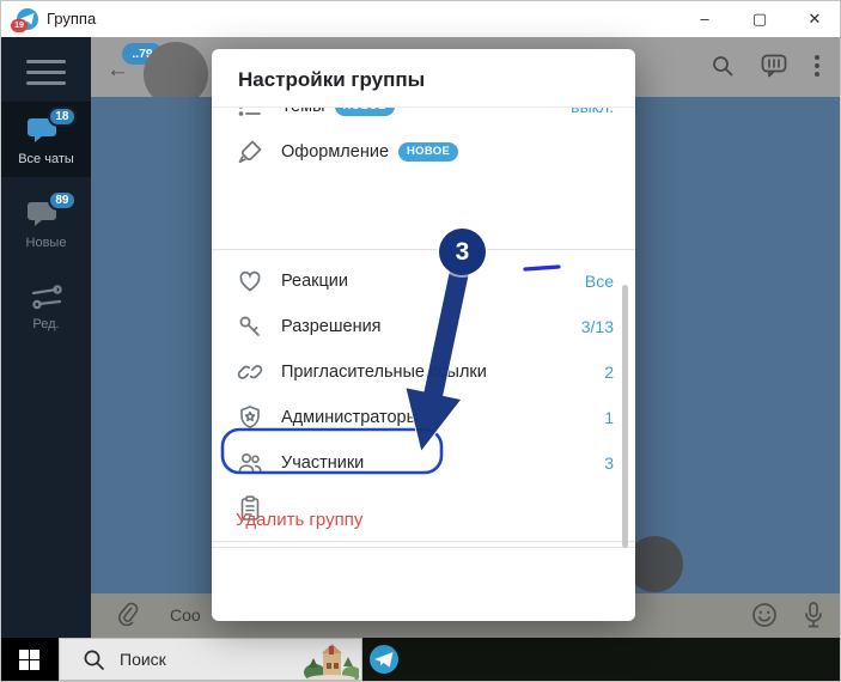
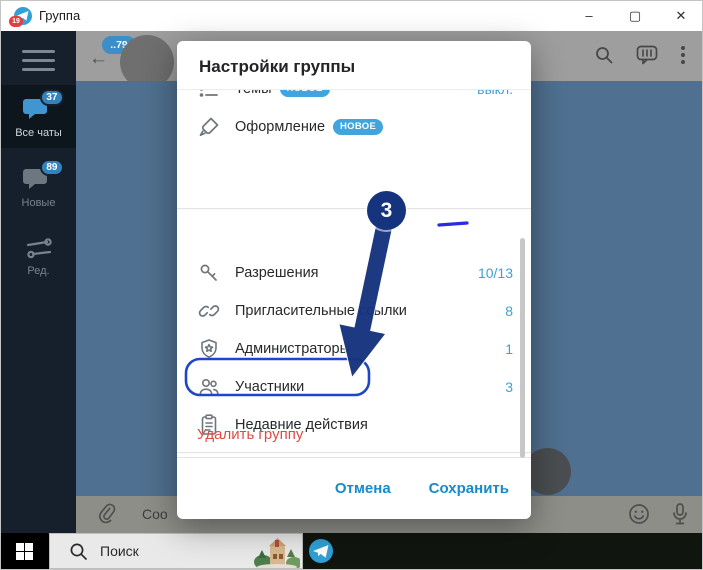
  Группа
  –
  ▢
  ✕
- 18
+ 37
  Все чаты
  89
  Новые
  Ред.
  ←
  ..7
  Соо
  Настройки группы
  Оформление
  НОВОЕ
- Реакции
- Все
  Разрешения
- 3/13
+ 10/13
  Пригласительныеылки
- 2
+ 8
  Администратор
  1
  Участники
  3
+ Недавние действия
  Удалить группу
+ Отмена
+ Сохранить
  3
  Поиск
